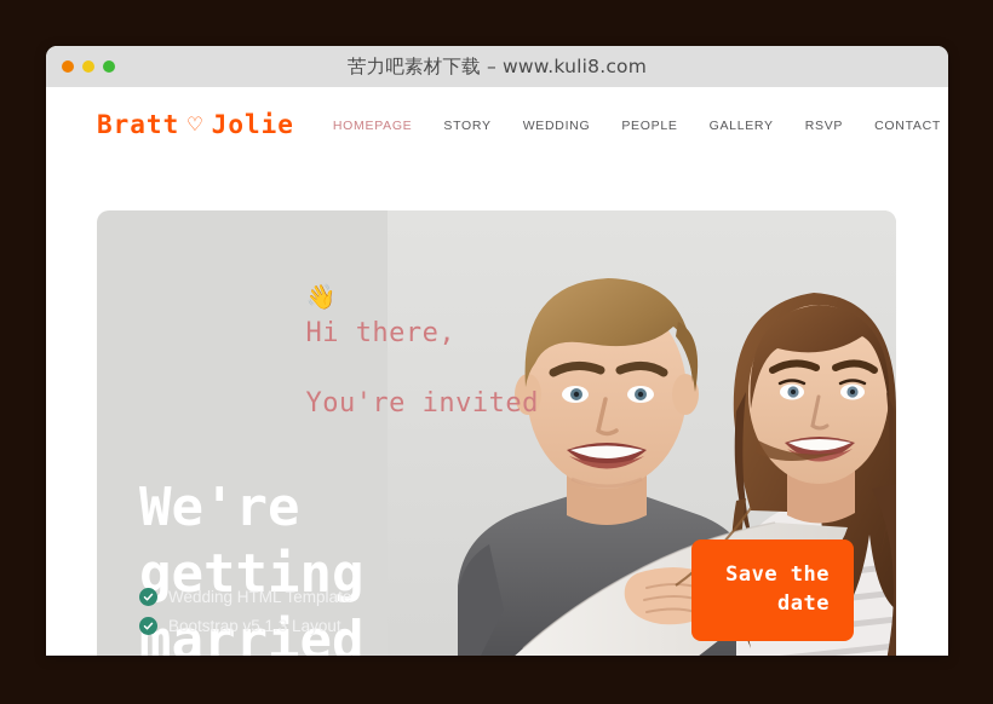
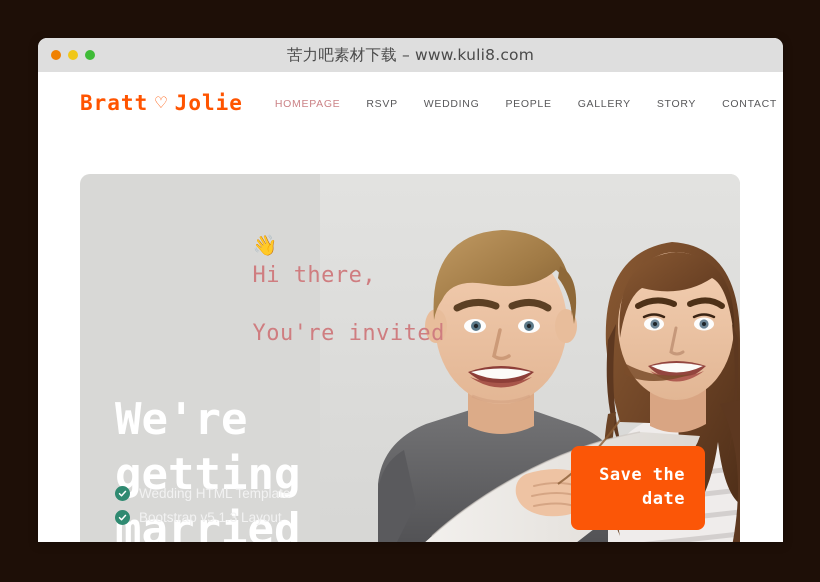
  苦力吧素材下载 – www.kuli8.com
  Bratt
  ♡
  Jolie
  HOMEPAGE
- STORY
+ RSVP
  WEDDING
  PEOPLE
  GALLERY
- RSVP
+ STORY
  CONTACT
  👋 Hi there,
  You're invited
  We're getting married
  Wedding HTML Template
  Bootstrap v5.1.3 Layout
  Save the
  date
